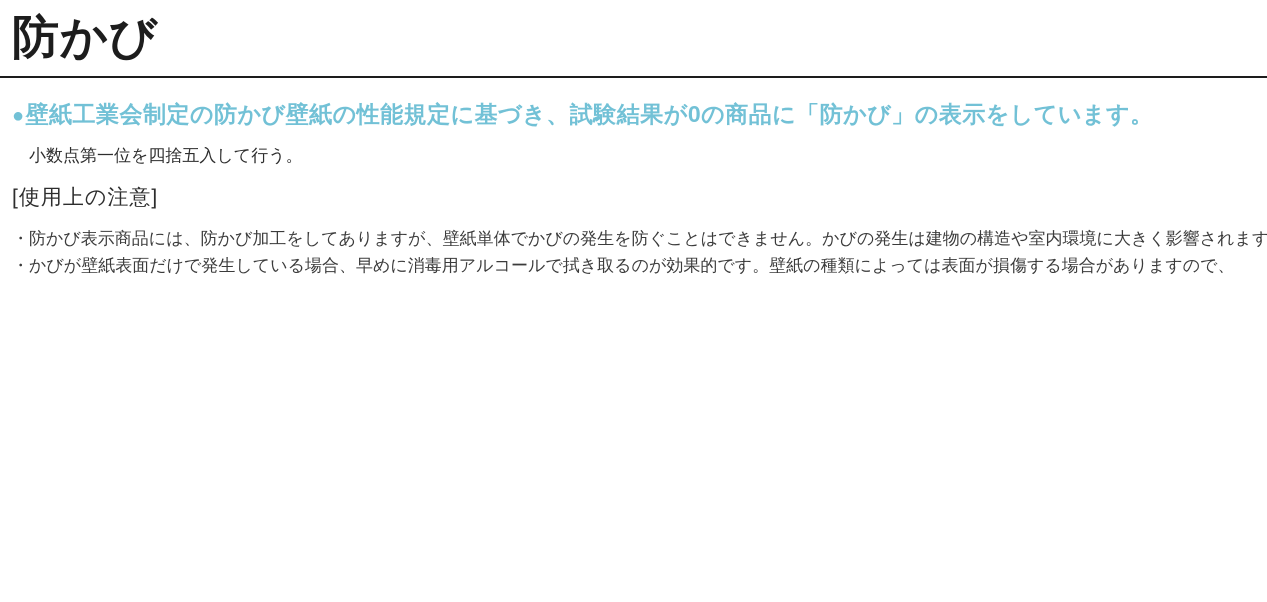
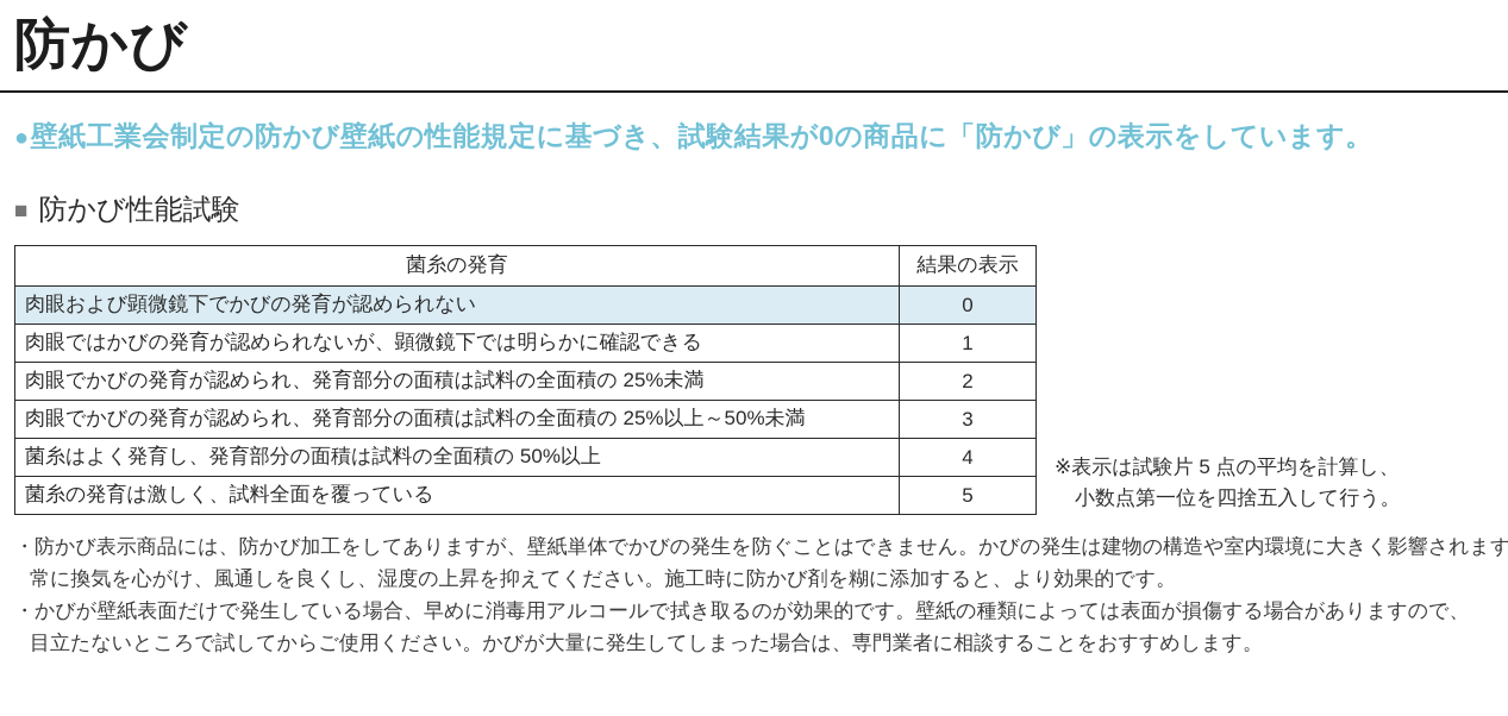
  防かび
  ●壁紙工業会制定の防かび壁紙の性能規定に基づき、試験結果が0の商品に「防かび」の表示をしています。
+ ■
+ 防かび性能試験
+ 菌糸の発育	結果の表示
+ 肉眼および顕微鏡下でかびの発育が認められない	0
+ 肉眼ではかびの発育が認められないが、顕微鏡下では明らかに確認できる	1
+ 肉眼でかびの発育が認められ、発育部分の面積は試料の全面積の 25%未満	2
+ 肉眼でかびの発育が認められ、発育部分の面積は試料の全面積の 25%以上～50%未満	3
+ 菌糸はよく発育し、発育部分の面積は試料の全面積の 50%以上	4
+ 菌糸の発育は激しく、試料全面を覆っている	5
+ ※表示は試験片 5 点の平均を計算し、
  小数点第一位を四捨五入して行う。
- [使用上の注意]
  ・防かび表示商品には、防かび加工をしてありますが、壁紙単体でかびの発生を防ぐことはできません。かびの発生は建物の構造や室内環境に大きく影響されます
+ 常に換気を心がけ、風通しを良くし、湿度の上昇を抑えてください。施工時に防かび剤を糊に添加すると、より効果的です。
  ・かびが壁紙表面だけで発生している場合、早めに消毒用アルコールで拭き取るのが効果的です。壁紙の種類によっては表面が損傷する場合がありますので、
+ 目立たないところで試してからご使用ください。かびが大量に発生してしまった場合は、専門業者に相談することをおすすめします。
